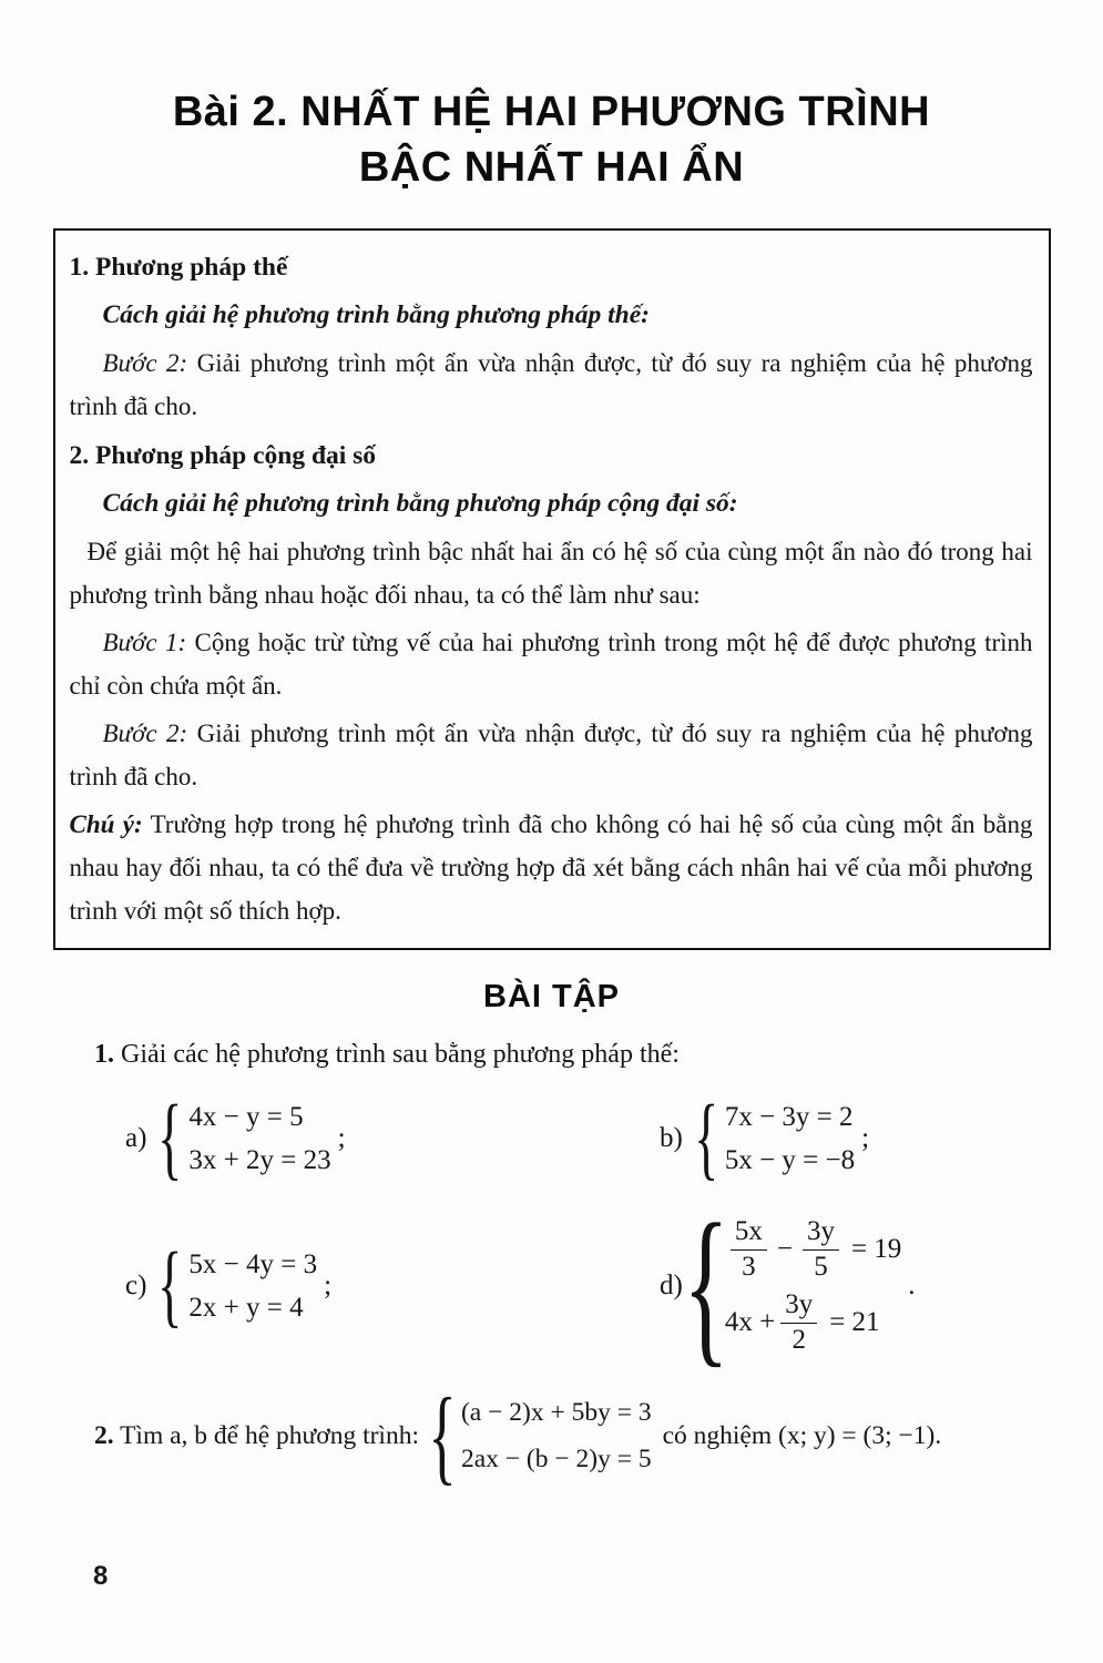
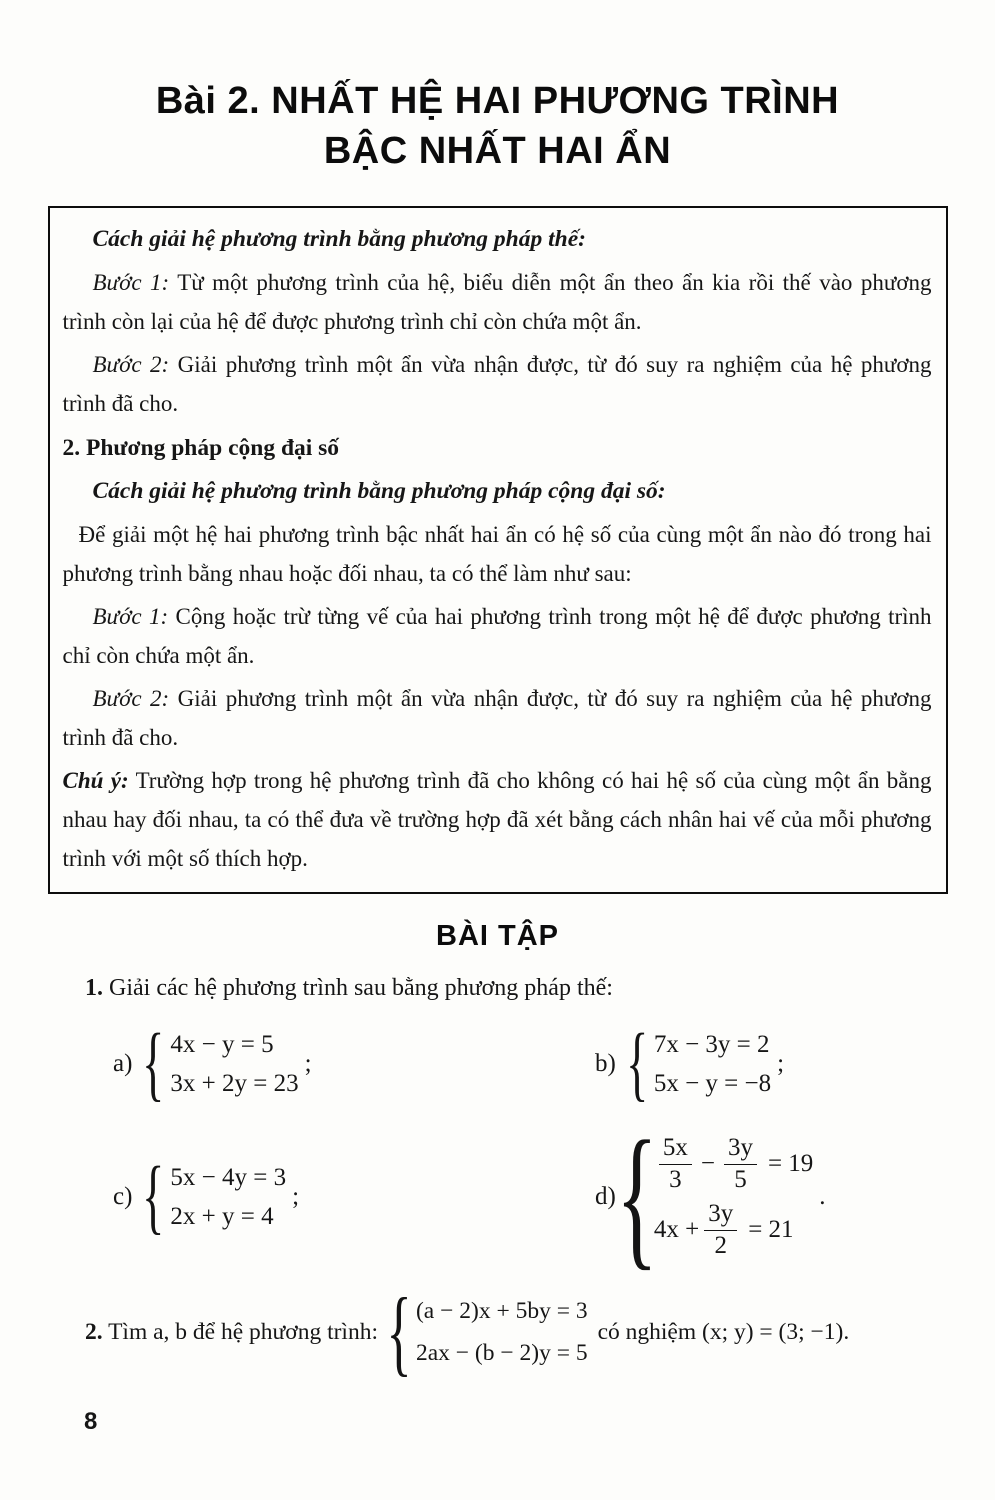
  Bài 2. NHẤT HỆ HAI PHƯƠNG TRÌNH
  BẬC NHẤT HAI ẨN
- 1. Phương pháp thế
  Cách giải hệ phương trình bằng phương pháp thế:
+ Bước 1: Từ một phương trình của hệ, biểu diễn một ẩn theo ẩn kia rồi thế vào phương trình còn lại của hệ để được phương trình chỉ còn chứa một ẩn.
  Bước 2: Giải phương trình một ẩn vừa nhận được, từ đó suy ra nghiệm của hệ phương trình đã cho.
  2. Phương pháp cộng đại số
  Cách giải hệ phương trình bằng phương pháp cộng đại số:
  Để giải một hệ hai phương trình bậc nhất hai ẩn có hệ số của cùng một ẩn nào đó trong hai phương trình bằng nhau hoặc đối nhau, ta có thể làm như sau:
  Bước 1: Cộng hoặc trừ từng vế của hai phương trình trong một hệ để được phương trình chỉ còn chứa một ẩn.
  Bước 2: Giải phương trình một ẩn vừa nhận được, từ đó suy ra nghiệm của hệ phương trình đã cho.
  Chú ý: Trường hợp trong hệ phương trình đã cho không có hai hệ số của cùng một ẩn bằng nhau hay đối nhau, ta có thể đưa về trường hợp đã xét bằng cách nhân hai vế của mỗi phương trình với một số thích hợp.
  BÀI TẬP
  1. Giải các hệ phương trình sau bằng phương pháp thế:
  a)
  {
  4x − y = 5
  3x + 2y = 23
  ;
  b)
  {
  7x − 3y = 2
  5x − y = −8
  ;
  c)
  {
  5x − 4y = 3
  2x + y = 4
  ;
  d)
  {
  5x
  3
  −
  3y
  5
  = 19
  4x +
  3y
  2
  = 21
  .
  2. Tìm a, b để hệ phương trình:
  {
  (a − 2)x + 5by = 3
  2ax − (b − 2)y = 5
  có nghiệm (x; y) = (3; −1).
  8
